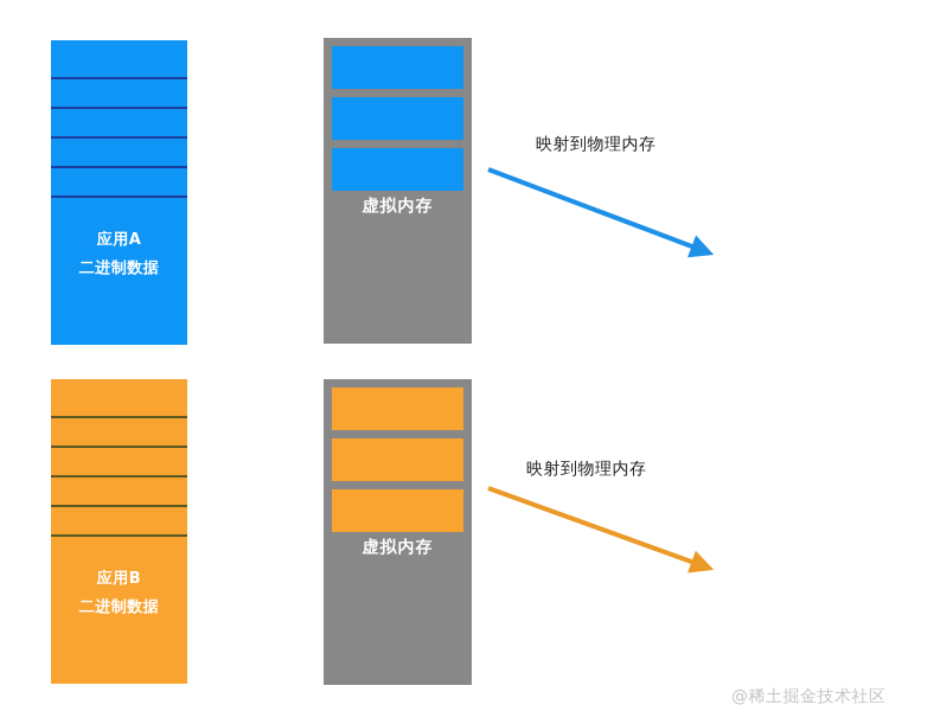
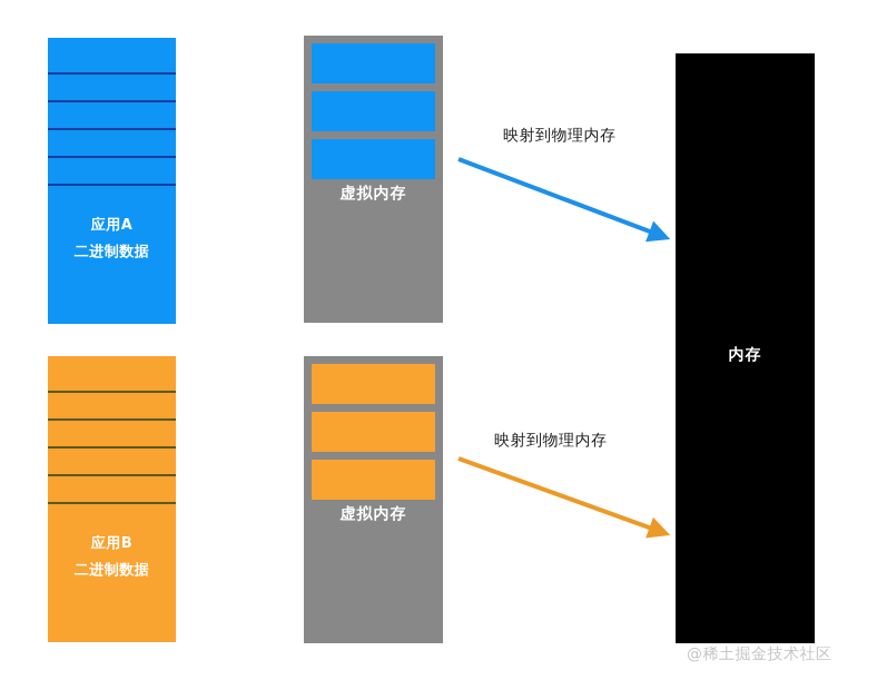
  应用A
  二进制数据
  应用B
  二进制数据
  虚拟内存
  虚拟内存
+ 内存
  映射到物理内存
  映射到物理内存
  @稀土掘金技术社区
